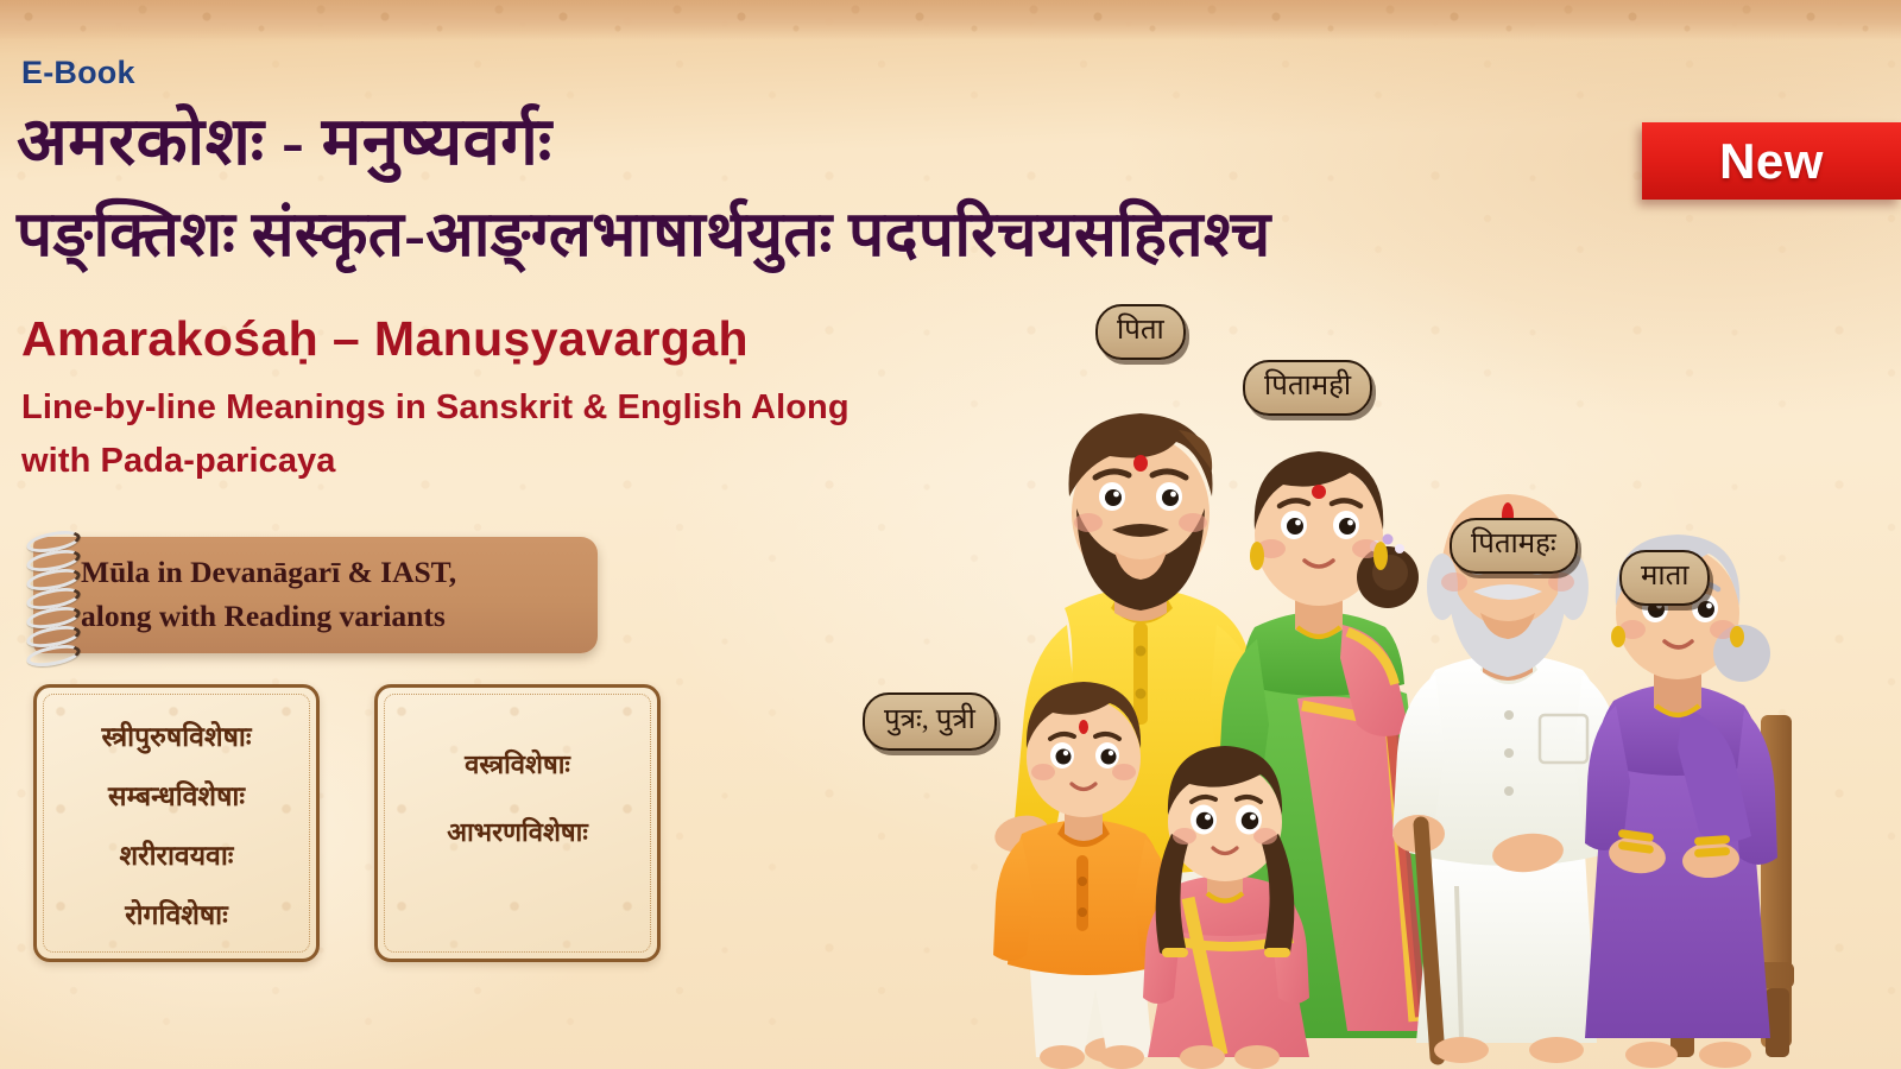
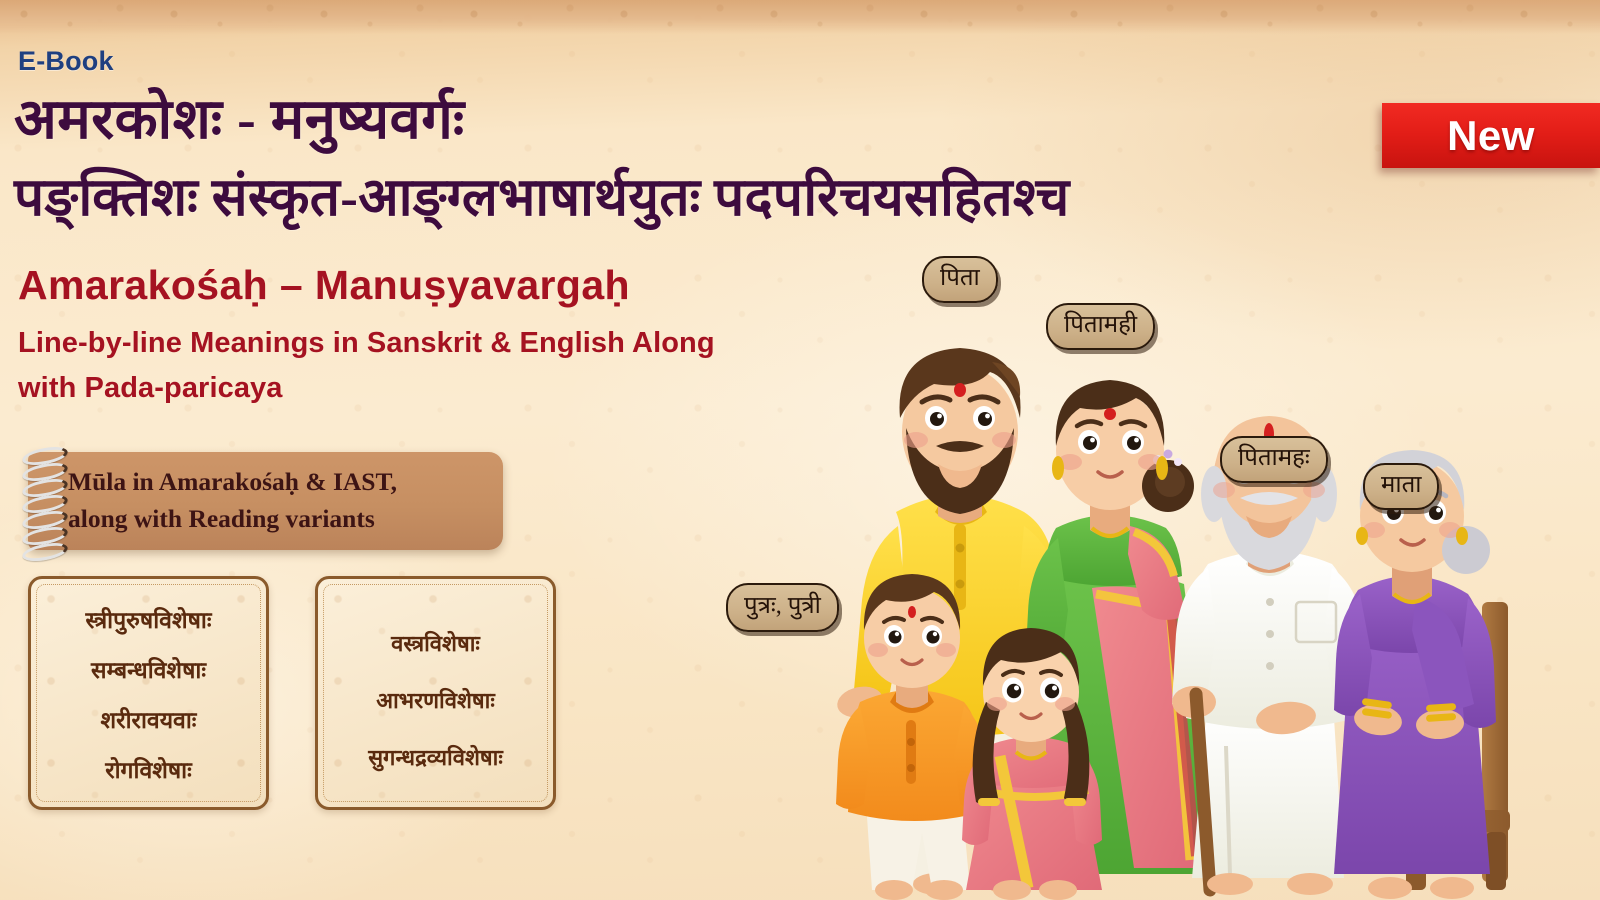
  E-Book
  अमरकोशः - मनुष्यवर्गः
  पङ्क्तिशः संस्कृत-आङ्ग्लभाषार्थयुतः पदपरिचयसहितश्च
  Amarakośaḥ – Manuṣyavargaḥ
  Line-by-line Meanings in Sanskrit & English Along
  with Pada-paricaya
- Mūla in Devanāgarī & IAST,
+ Mūla in Amarakośaḥ & IAST,
  along with Reading variants
  स्त्रीपुरुषविशेषाः
  सम्बन्धविशेषाः
  शरीरावयवाः
  रोगविशेषाः
  वस्त्रविशेषाः
  आभरणविशेषाः
+ सुगन्धद्रव्यविशेषाः
  New
  पिता
  पितामही
  पुत्रः, पुत्री
  पितामहः
  माता
